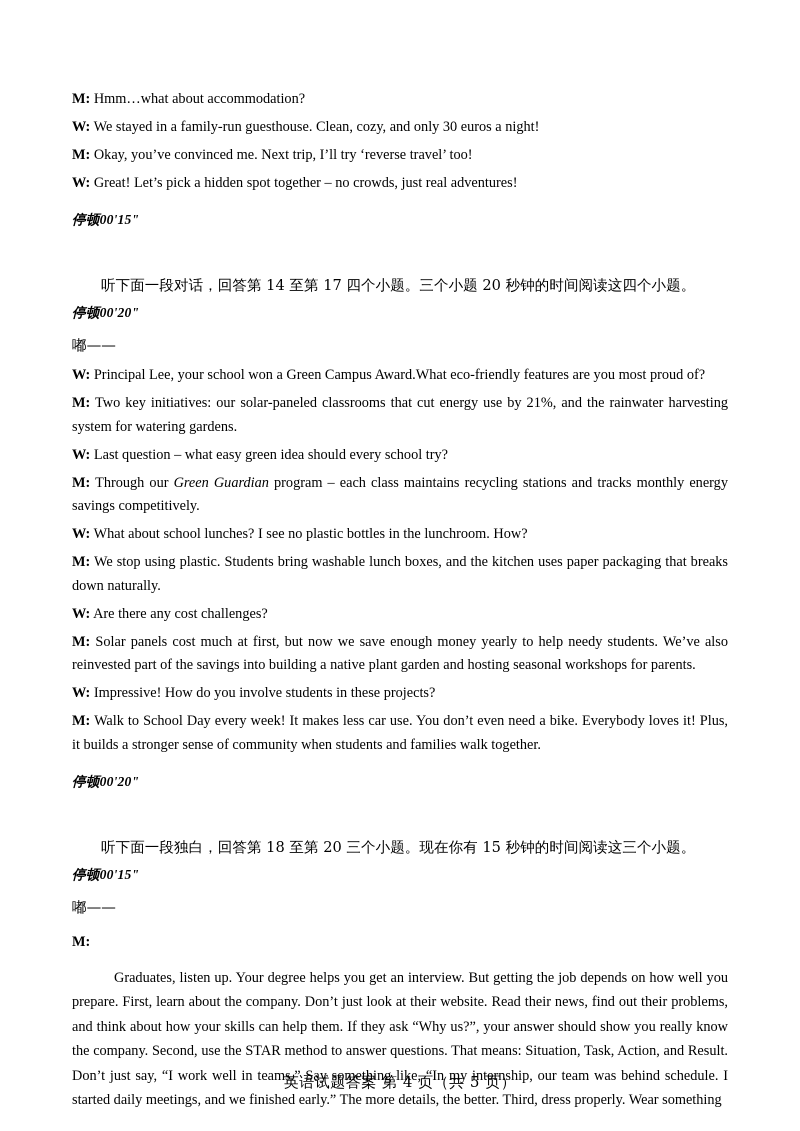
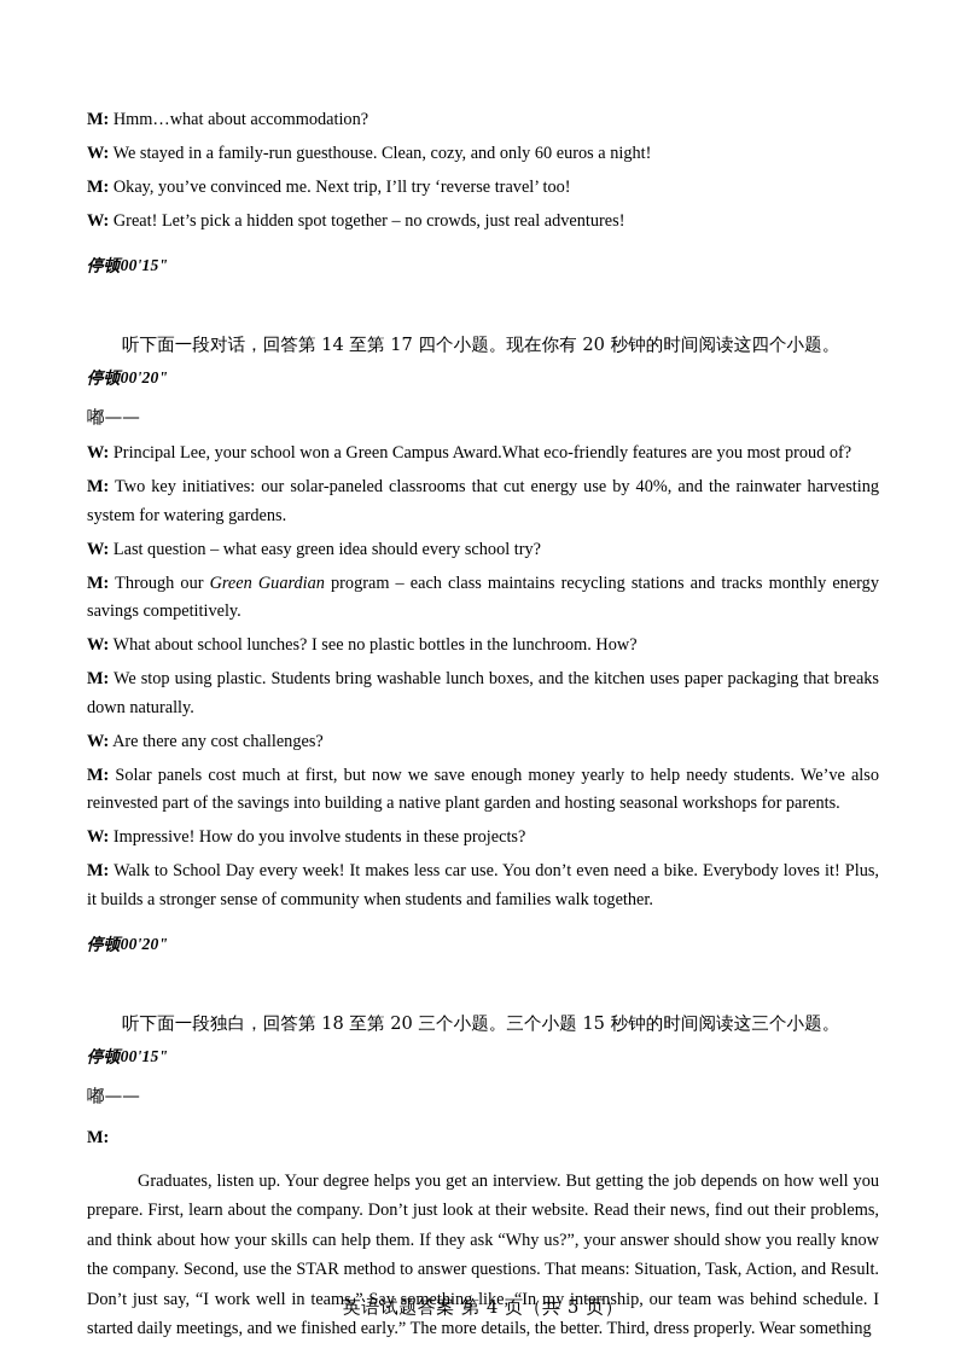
  M: Hmm…what about accommodation?
- W: We stayed in a family-run guesthouse. Clean, cozy, and only 30 euros a night!
+ W: We stayed in a family-run guesthouse. Clean, cozy, and only 60 euros a night!
  M: Okay, you’ve convinced me. Next trip, I’ll try ‘reverse travel’ too!
  W: Great! Let’s pick a hidden spot together – no crowds, just real adventures!
  停顿00'15"
- 听下面一段对话，回答第 14 至第 17 四个小题。三个小题 20 秒钟的时间阅读这四个小题。
+ 听下面一段对话，回答第 14 至第 17 四个小题。现在你有 20 秒钟的时间阅读这四个小题。
  停顿00'20"
  嘟——
  W: Principal Lee, your school won a Green Campus Award.What eco-friendly features are you most proud of?
- M: Two key initiatives: our solar-paneled classrooms that cut energy use by 21%, and the rainwater harvesting system for watering gardens.
+ M: Two key initiatives: our solar-paneled classrooms that cut energy use by 40%, and the rainwater harvesting system for watering gardens.
  W: Last question – what easy green idea should every school try?
  M: Through our Green Guardian program – each class maintains recycling stations and tracks monthly energy savings competitively.
  W: What about school lunches? I see no plastic bottles in the lunchroom. How?
  M: We stop using plastic. Students bring washable lunch boxes, and the kitchen uses paper packaging that breaks down naturally.
  W: Are there any cost challenges?
  M: Solar panels cost much at first, but now we save enough money yearly to help needy students. We’ve also reinvested part of the savings into building a native plant garden and hosting seasonal workshops for parents.
  W: Impressive! How do you involve students in these projects?
  M: Walk to School Day every week! It makes less car use. You don’t even need a bike. Everybody loves it! Plus, it builds a stronger sense of community when students and families walk together.
  停顿00'20"
- 听下面一段独白，回答第 18 至第 20 三个小题。现在你有 15 秒钟的时间阅读这三个小题。
+ 听下面一段独白，回答第 18 至第 20 三个小题。三个小题 15 秒钟的时间阅读这三个小题。
  停顿00'15"
  嘟——
  M:
  Graduates, listen up. Your degree helps you get an interview. But getting the job depends on how well you prepare. First, learn about the company. Don’t just look at their website. Read their news, find out their problems, and think about how your skills can help them. If they ask “Why us?”, your answer should show you really know the company. Second, use the STAR method to answer questions. That means: Situation, Task, Action, and Result. Don’t just say, “I work well in teams.” Say something like, “In my internship, our team was behind schedule. I started daily meetings, and we finished early.” The more details, the better. Third, dress properly. Wear something
  英语试题答案 第 4 页（共 5 页）
